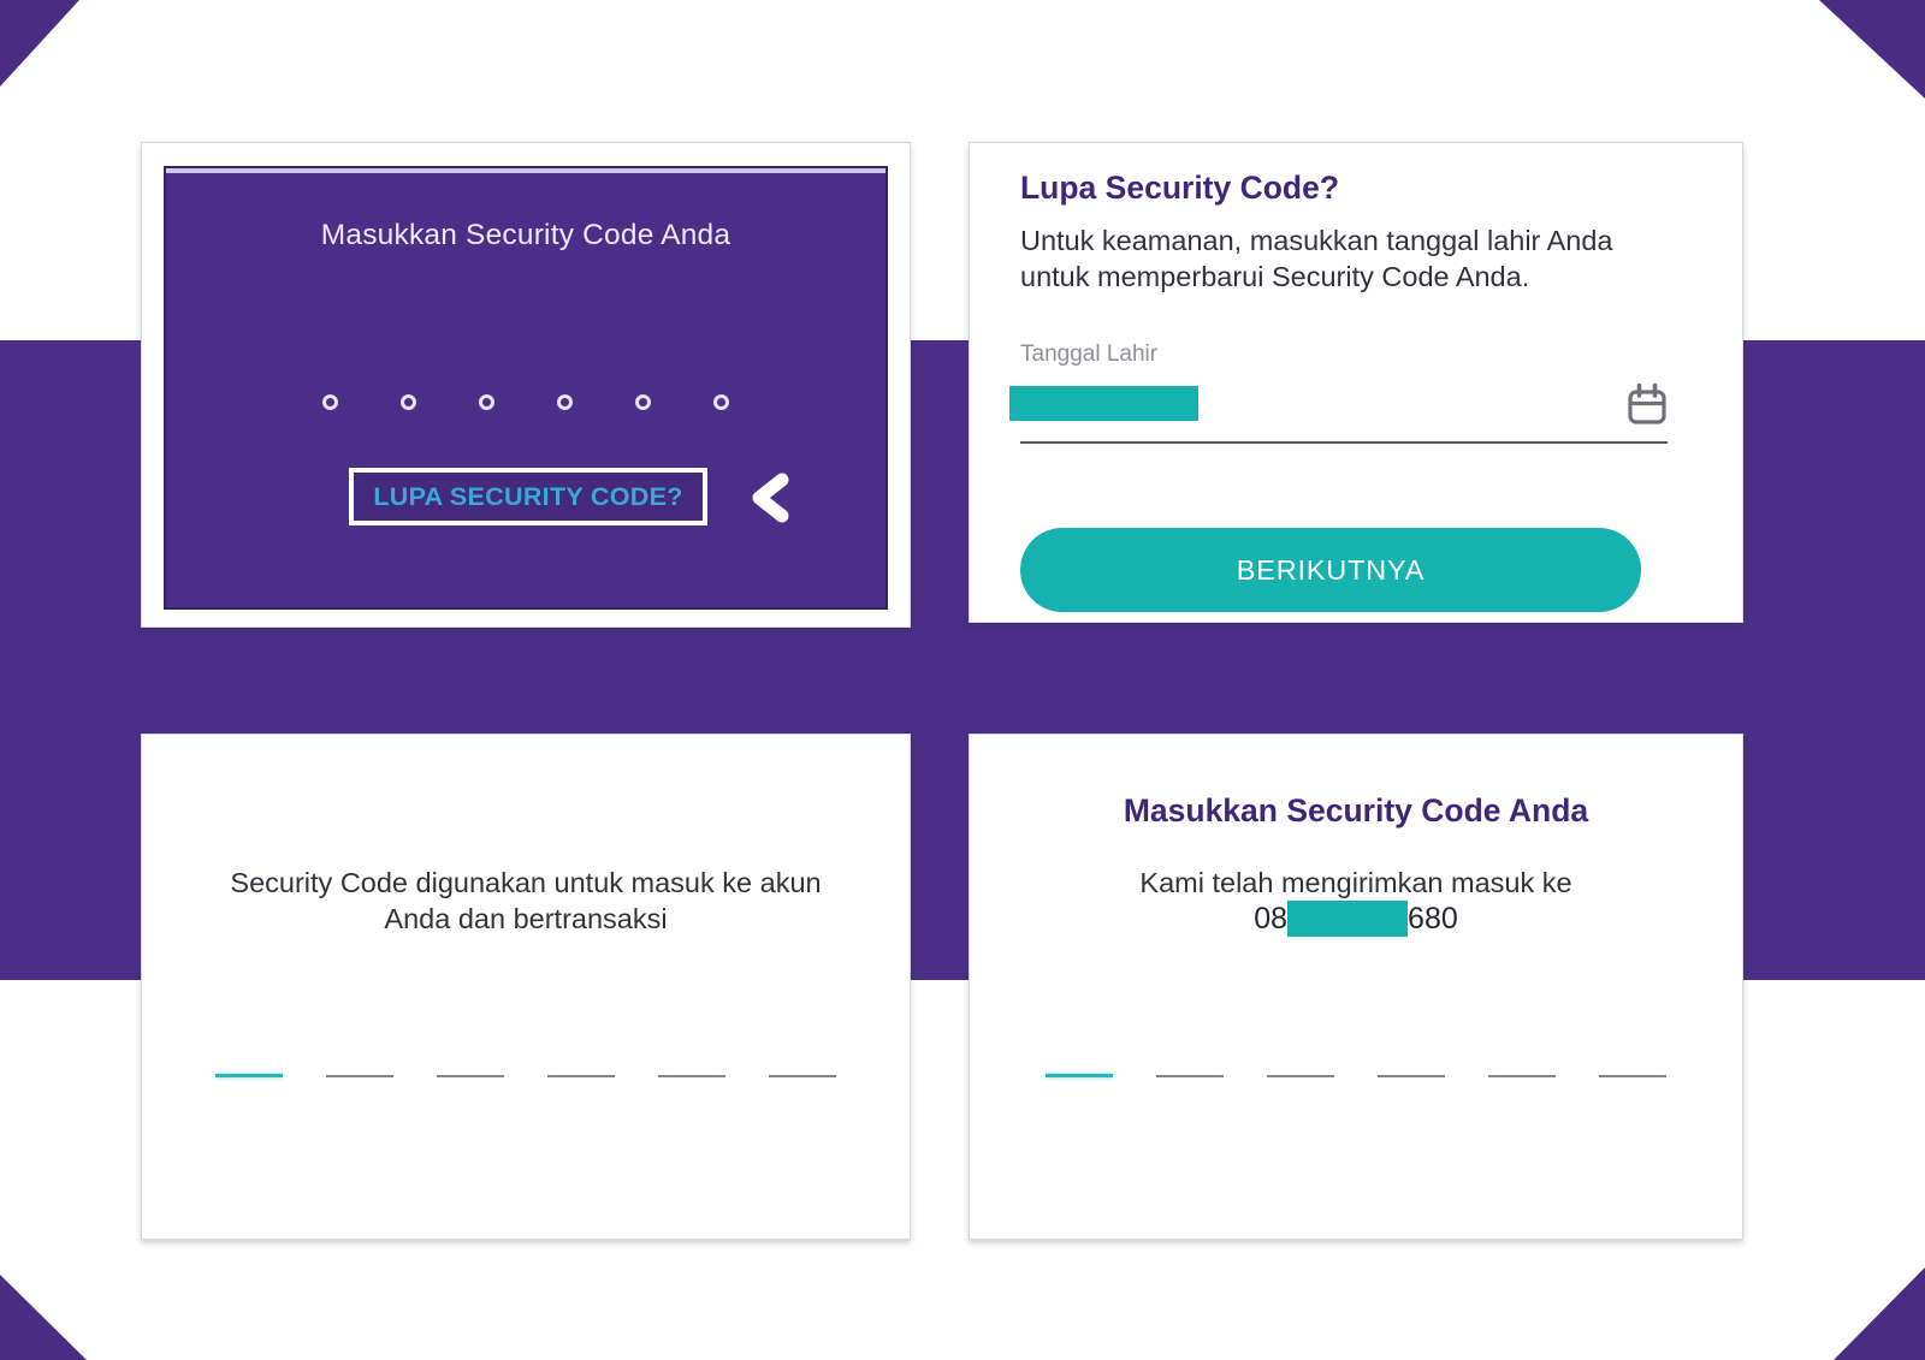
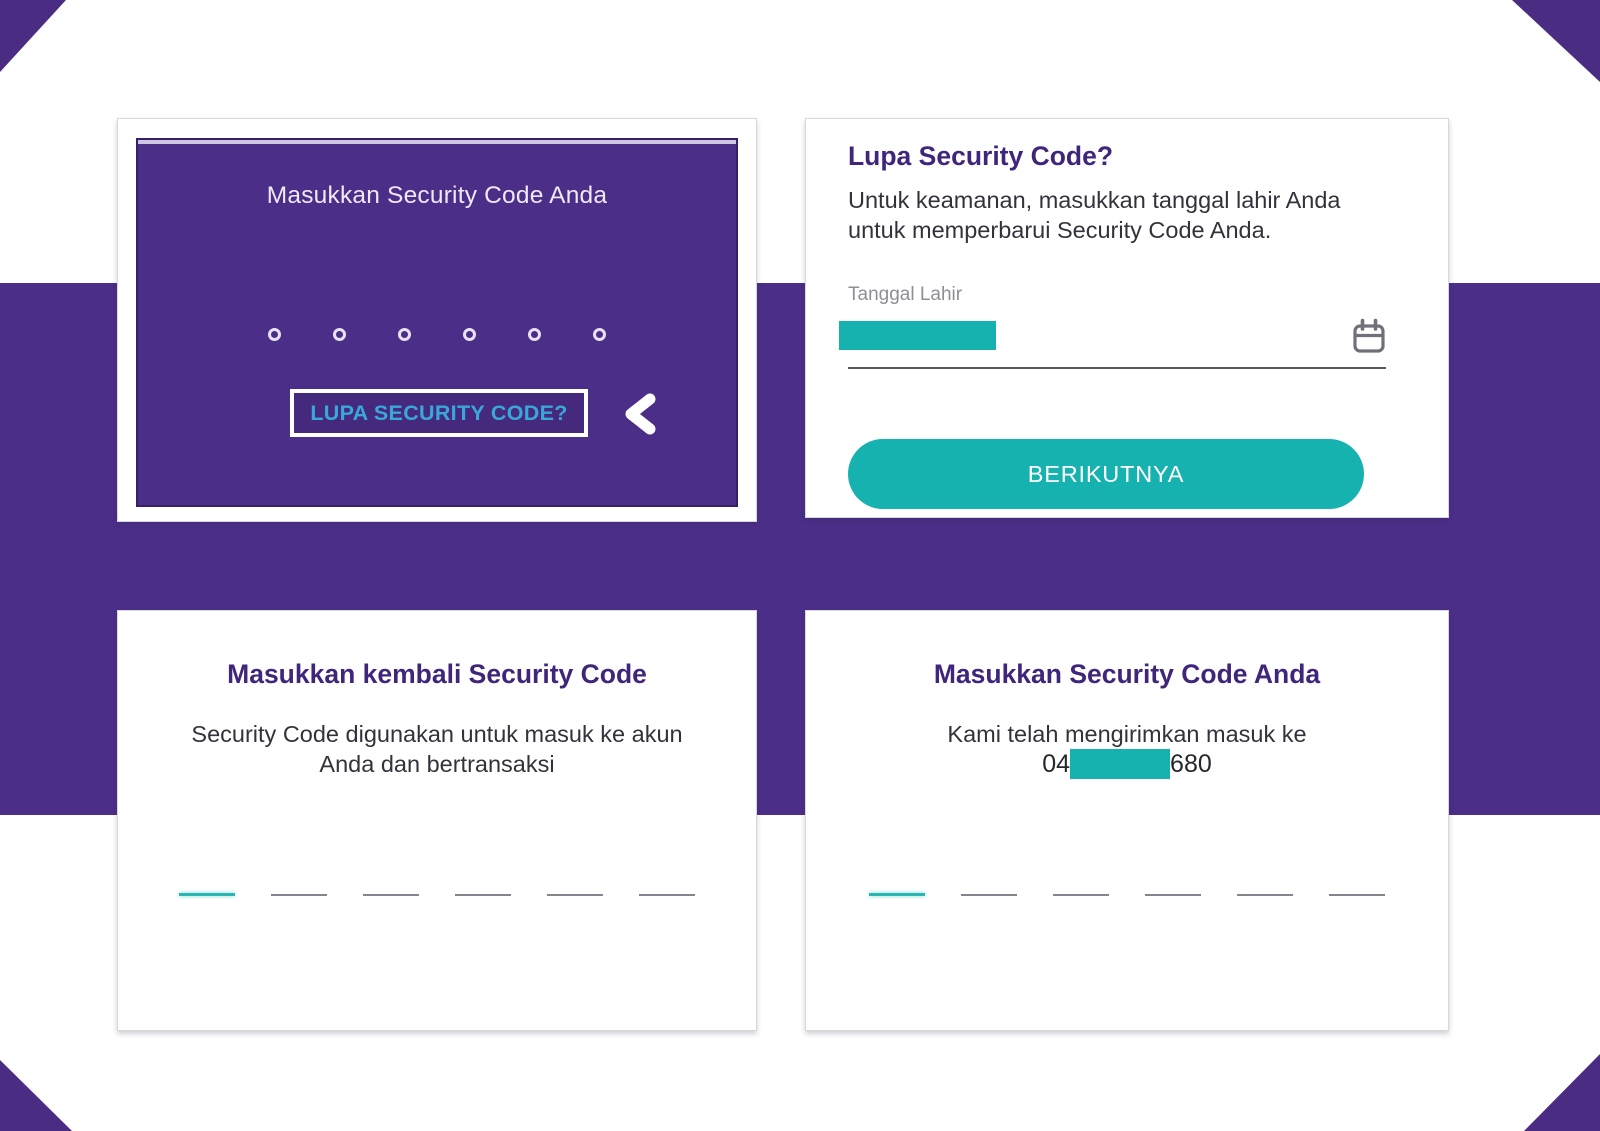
  Masukkan Security Code Anda
  LUPA SECURITY CODE?
  Lupa Security Code?
  Untuk keamanan, masukkan tanggal lahir Anda
  untuk memperbarui Security Code Anda.
  Tanggal Lahir
  BERIKUTNYA
+ Masukkan kembali Security Code
  Security Code digunakan untuk masuk ke akun
  Anda dan bertransaksi
  Masukkan Security Code Anda
  Kami telah mengirimkan masuk ke
- 08
+ 04
  680
